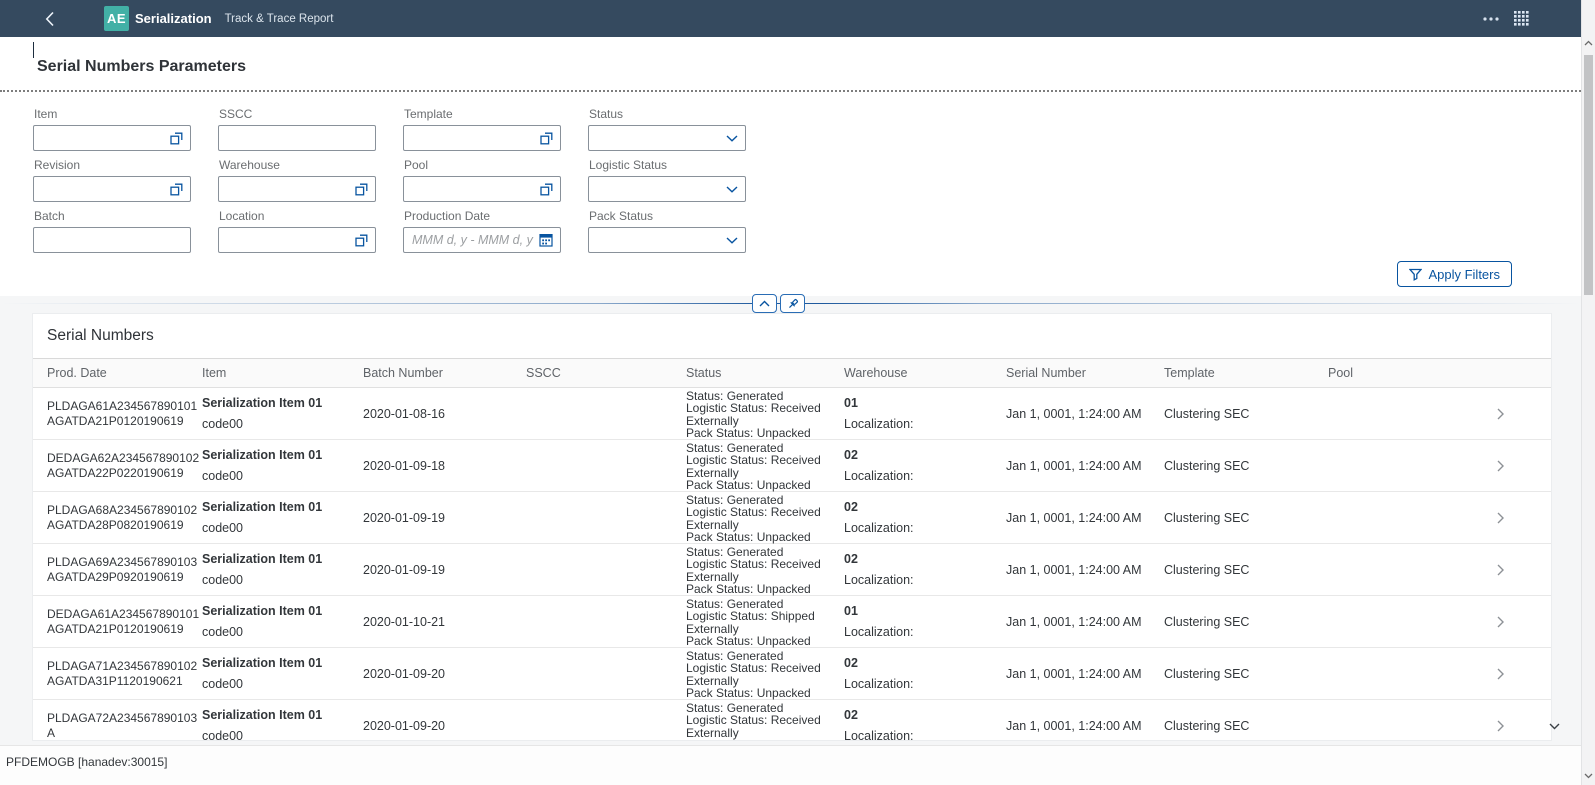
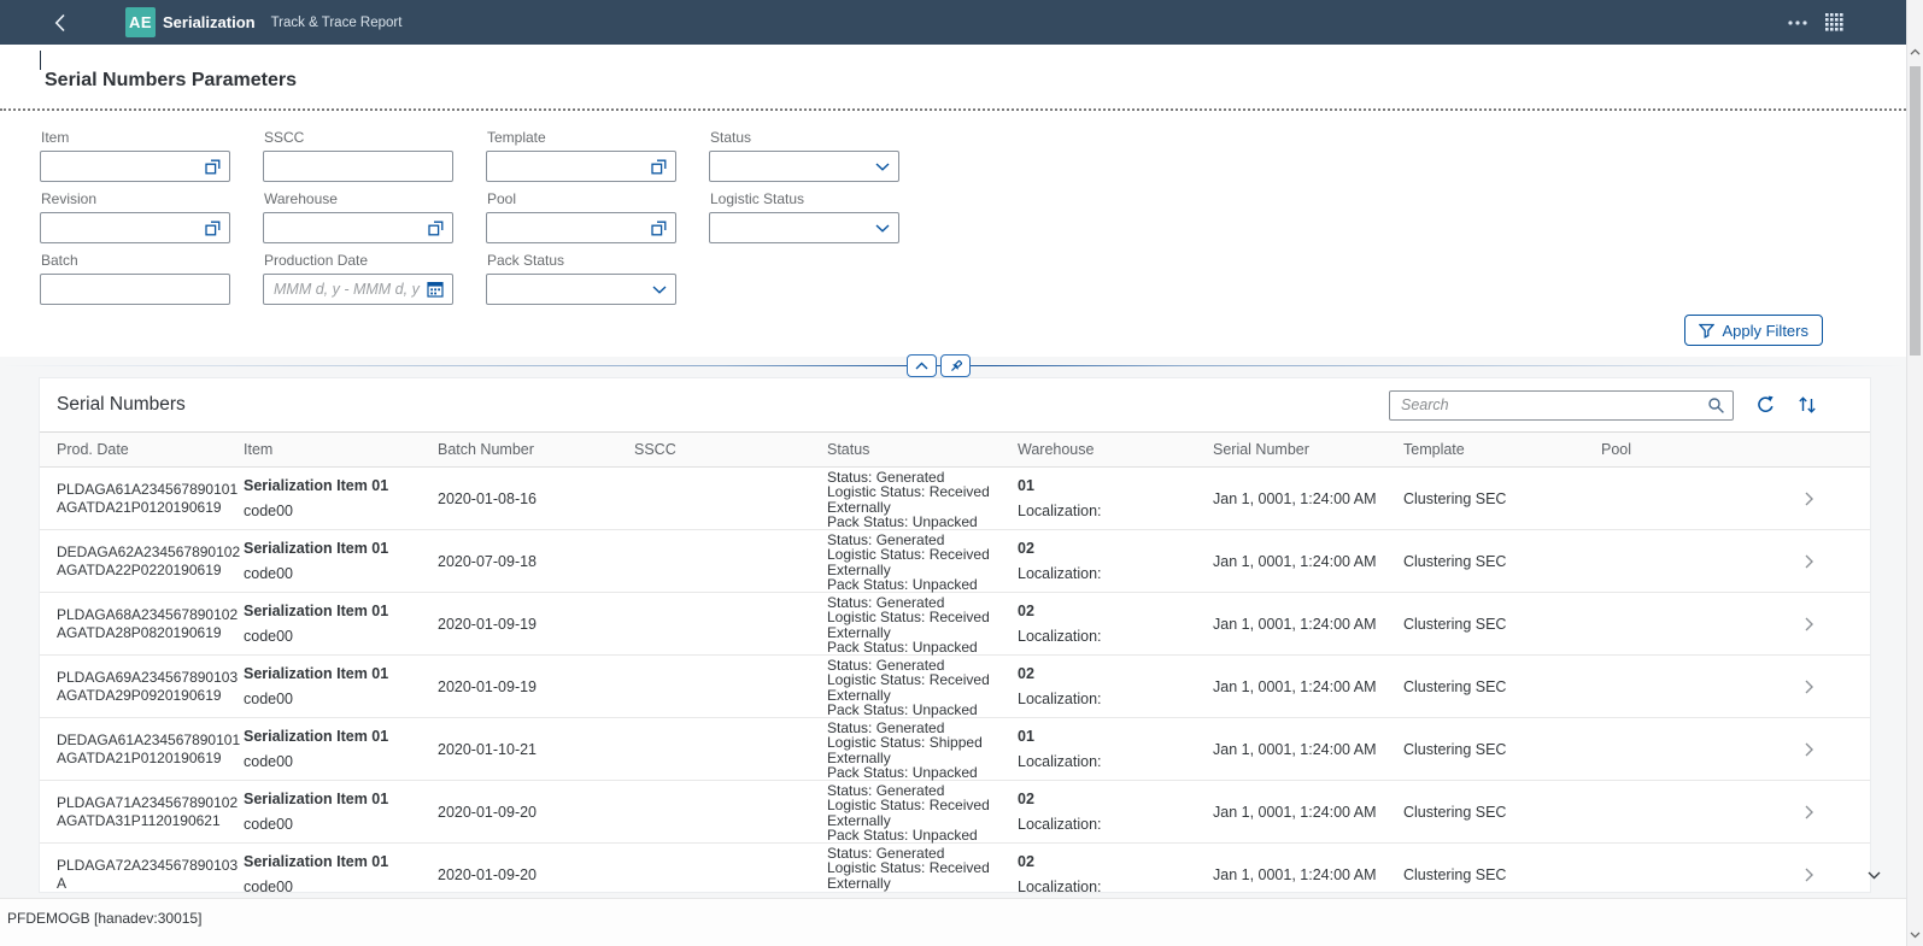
  AE
  Serialization
  Track & Trace Report
  Serial Numbers Parameters
  Item
  SSCC
  Template
  Status
  Revision
  Warehouse
  Pool
  Logistic Status
  Batch
- Location
  Production Date
  MMM d, y - MMM d, y
  Pack Status
  Apply Filters
  Serial Numbers
+ Search
  Prod. Date
  Item
  Batch Number
  SSCC
  Status
  Warehouse
  Serial Number
  Template
  Pool
  PLDAGA61A234567890101AGATDA21P0120190619
  Serialization Item 01
  code00
  2020-01-08-16
  Status: Generated
  Logistic Status: Received Externally
  Pack Status: Unpacked
  01
  Localization:
  Jan 1, 0001, 1:24:00 AM
  Clustering SEC
  DEDAGA62A234567890102AGATDA22P0220190619
  Serialization Item 01
  code00
- 2020-01-09-18
+ 2020-07-09-18
  Status: Generated
  Logistic Status: Received Externally
  Pack Status: Unpacked
  02
  Localization:
  Jan 1, 0001, 1:24:00 AM
  Clustering SEC
  PLDAGA68A234567890102AGATDA28P0820190619
  Serialization Item 01
  code00
  2020-01-09-19
  Status: Generated
  Logistic Status: Received Externally
  Pack Status: Unpacked
  02
  Localization:
  Jan 1, 0001, 1:24:00 AM
  Clustering SEC
  PLDAGA69A234567890103AGATDA29P0920190619
  Serialization Item 01
  code00
  2020-01-09-19
  Status: Generated
  Logistic Status: Received Externally
  Pack Status: Unpacked
  02
  Localization:
  Jan 1, 0001, 1:24:00 AM
  Clustering SEC
  DEDAGA61A234567890101AGATDA21P0120190619
  Serialization Item 01
  code00
  2020-01-10-21
  Status: Generated
  Logistic Status: Shipped Externally
  Pack Status: Unpacked
  01
  Localization:
  Jan 1, 0001, 1:24:00 AM
  Clustering SEC
  PLDAGA71A234567890102AGATDA31P1120190621
  Serialization Item 01
  code00
  2020-01-09-20
  Status: Generated
  Logistic Status: Received Externally
  Pack Status: Unpacked
  02
  Localization:
  Jan 1, 0001, 1:24:00 AM
  Clustering SEC
  PLDAGA72A234567890103A
  Serialization Item 01
  code00
  2020-01-09-20
  Status: Generated
  Logistic Status: Received Externally
  02
  Localization:
  Jan 1, 0001, 1:24:00 AM
  Clustering SEC
  PFDEMOGB [hanadev:30015]
